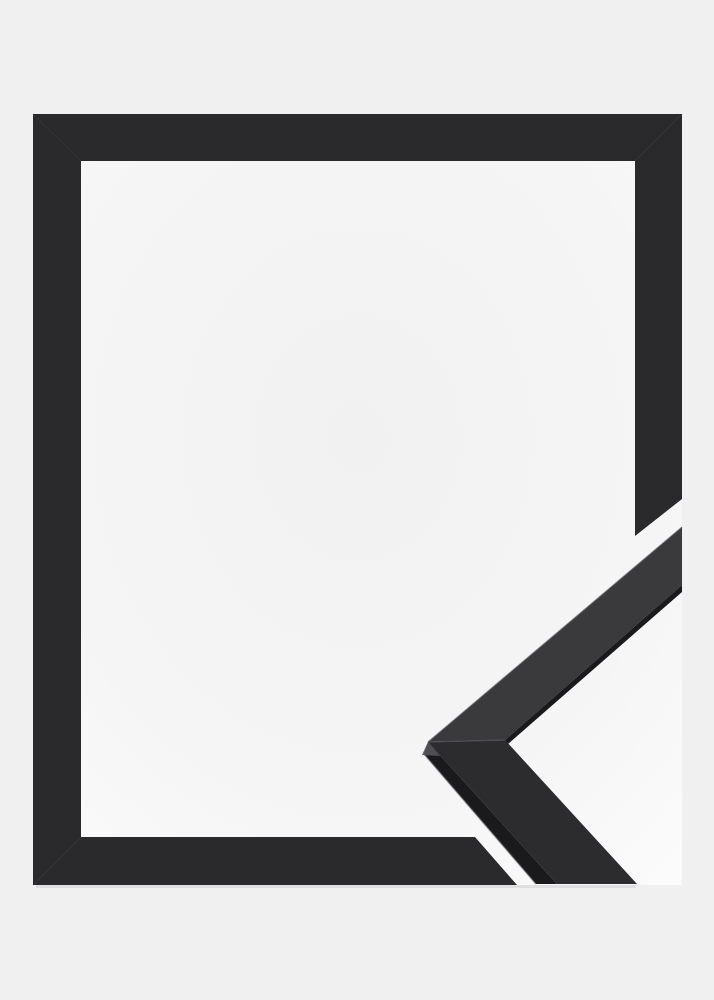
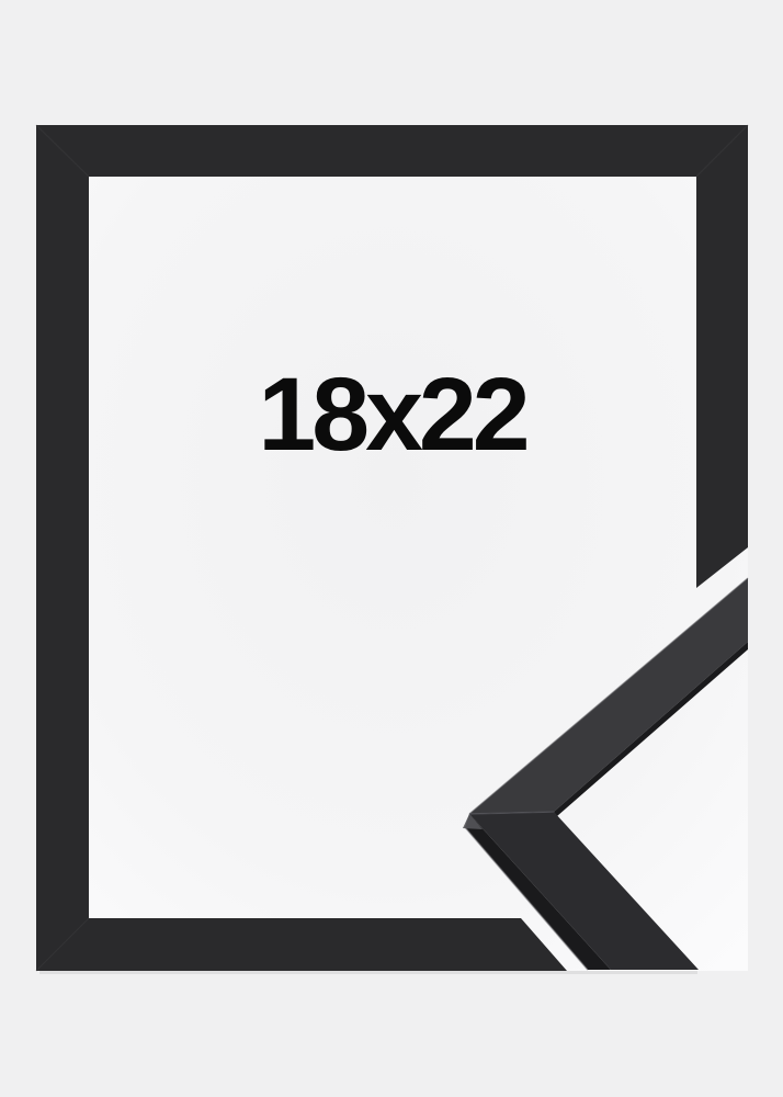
+ 18x22
